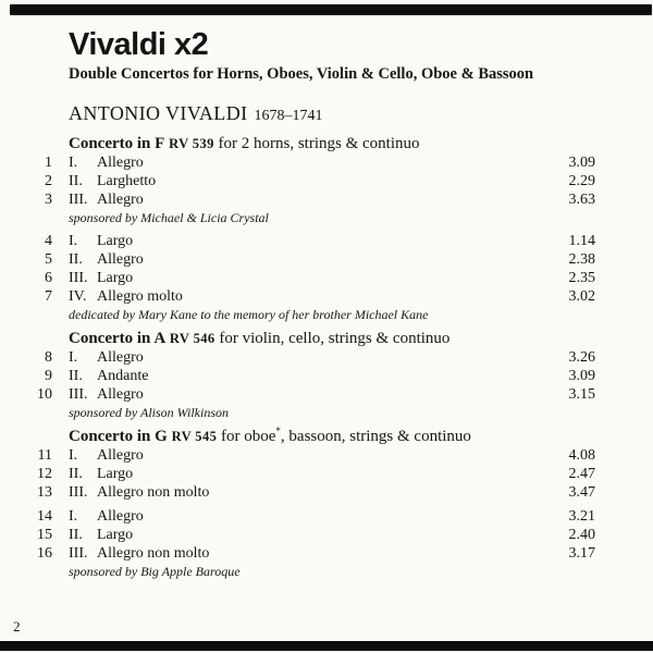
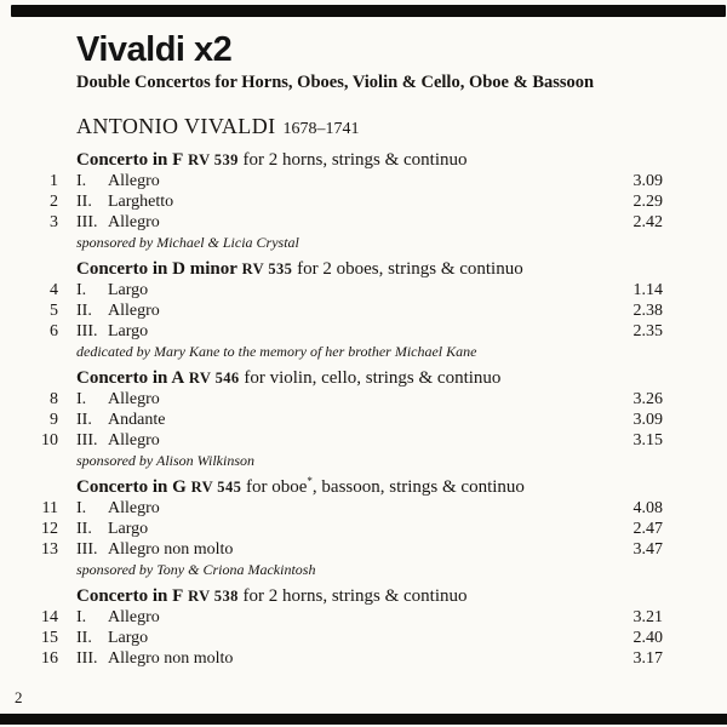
  Vivaldi x2
  Double Concertos for Horns, Oboes, Violin & Cello, Oboe & Bassoon
  ANTONIO VIVALDI 1678–1741
  Concerto in F RV 539 for 2 horns, strings & continuo
  1
  I.
  Allegro
  3.09
  2
  II.
  Larghetto
  2.29
  3
  III.
  Allegro
- 3.63
+ 2.42
  sponsored by Michael & Licia Crystal
+ Concerto in D minor RV 535 for 2 oboes, strings & continuo
  4
  I.
  Largo
  1.14
  5
  II.
  Allegro
  2.38
  6
  III.
  Largo
  2.35
- 7
- IV.
- Allegro molto
- 3.02
  dedicated by Mary Kane to the memory of her brother Michael Kane
  Concerto in A RV 546 for violin, cello, strings & continuo
  8
  I.
  Allegro
  3.26
  9
  II.
  Andante
  3.09
  10
  III.
  Allegro
  3.15
  sponsored by Alison Wilkinson
  Concerto in G RV 545 for oboe*, bassoon, strings & continuo
  11
  I.
  Allegro
  4.08
  12
  II.
  Largo
  2.47
  13
  III.
  Allegro non molto
  3.47
+ sponsored by Tony & Criona Mackintosh
+ Concerto in F RV 538 for 2 horns, strings & continuo
  14
  I.
  Allegro
  3.21
  15
  II.
  Largo
  2.40
  16
  III.
  Allegro non molto
  3.17
- sponsored by Big Apple Baroque
  2
